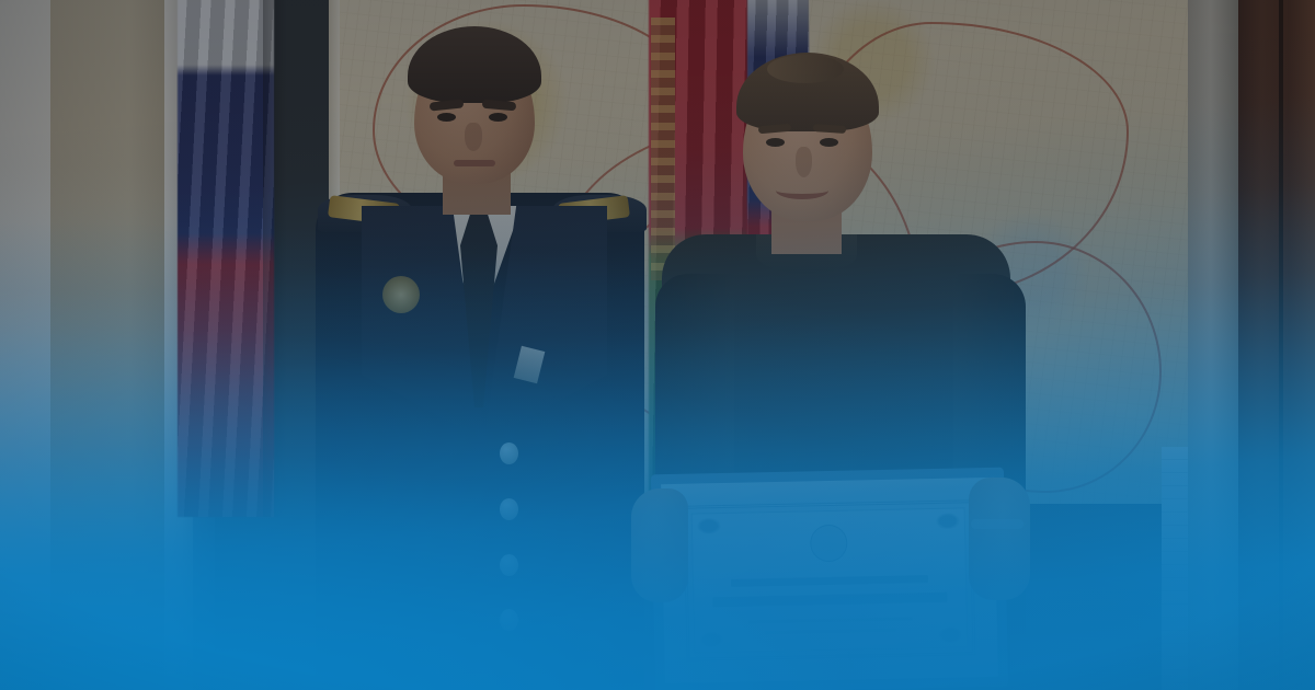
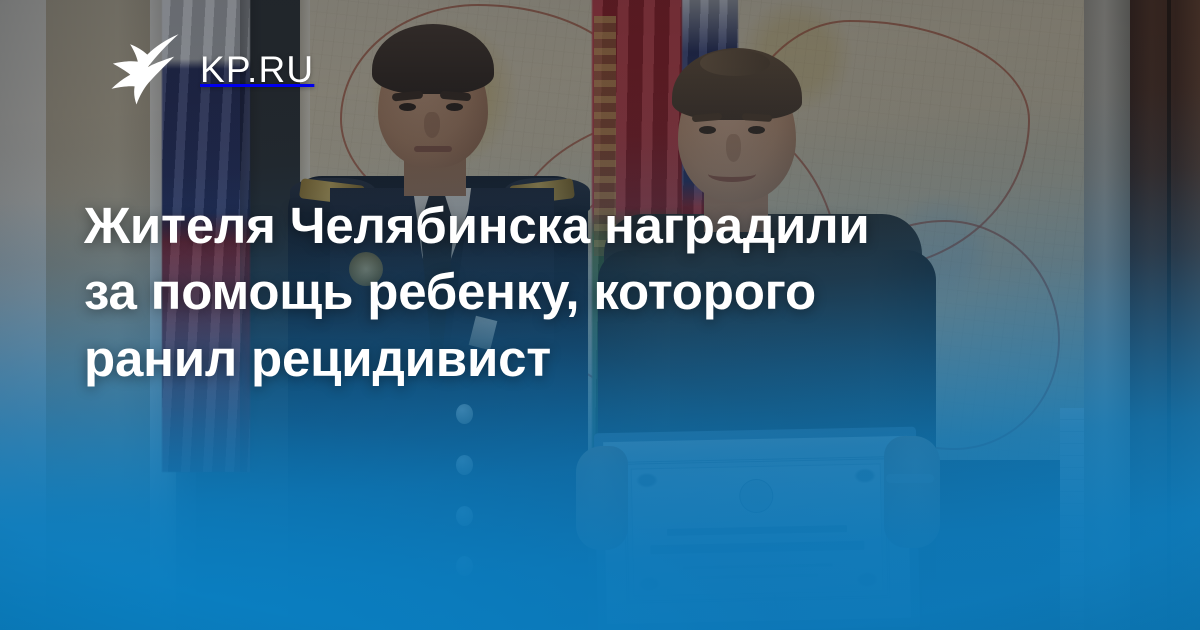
+ KP.RU
+ Жителя Челябинска наградили
+ за помощь ребенку, которого
+ ранил рецидивист
